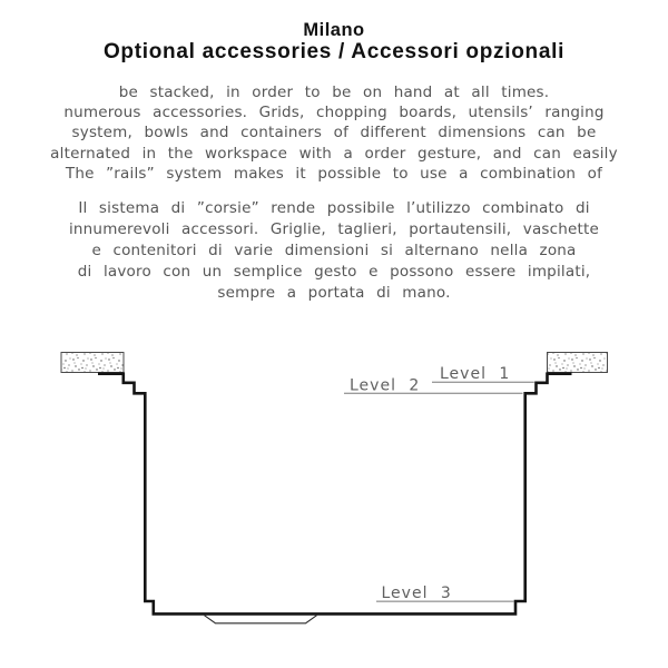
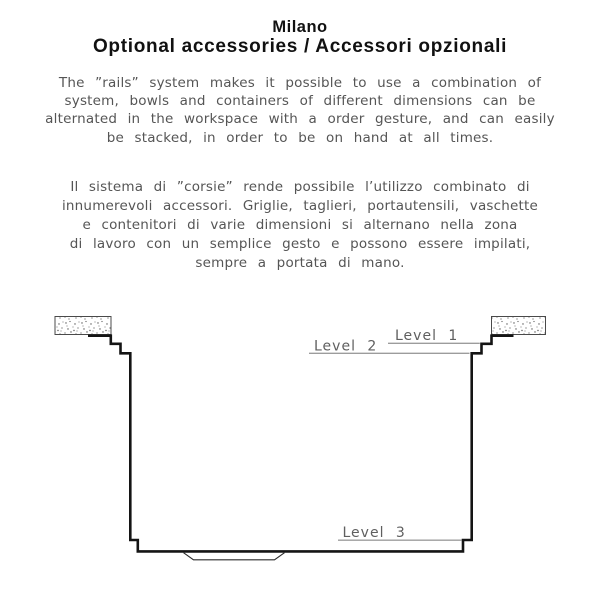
  Milano
  Optional accessories / Accessori opzionali
- be stacked, in order to be on hand at all times.
+ The ”rails” system makes it possible to use a combination of
- numerous accessories. Grids, chopping boards, utensils’ ranging
  system, bowls and containers of different dimensions can be
  alternated in the workspace with a order gesture, and can easily
- The ”rails” system makes it possible to use a combination of
+ be stacked, in order to be on hand at all times.
  Il sistema di ”corsie” rende possibile l’utilizzo combinato di
  innumerevoli accessori. Griglie, taglieri, portautensili, vaschette
  e contenitori di varie dimensioni si alternano nella zona
  di lavoro con un semplice gesto e possono essere impilati,
  sempre a portata di mano.
  Level 1
  Level 2
  Level 3
